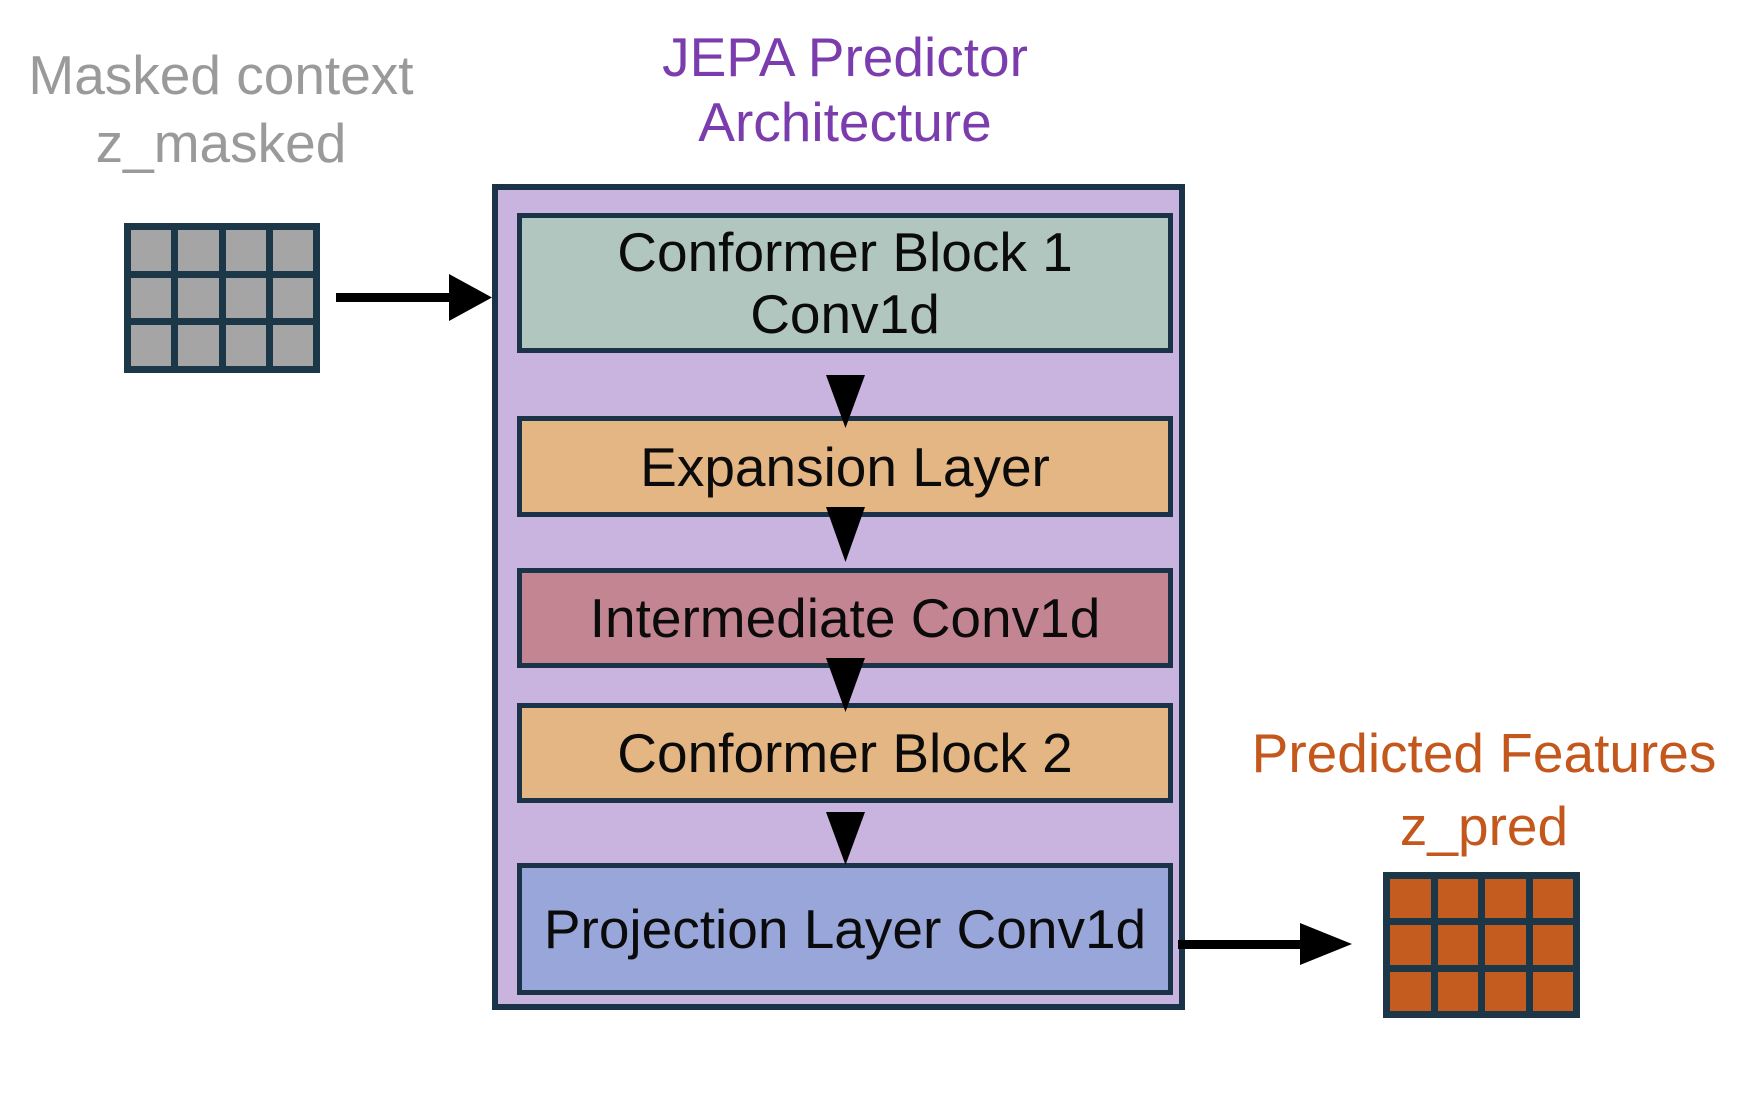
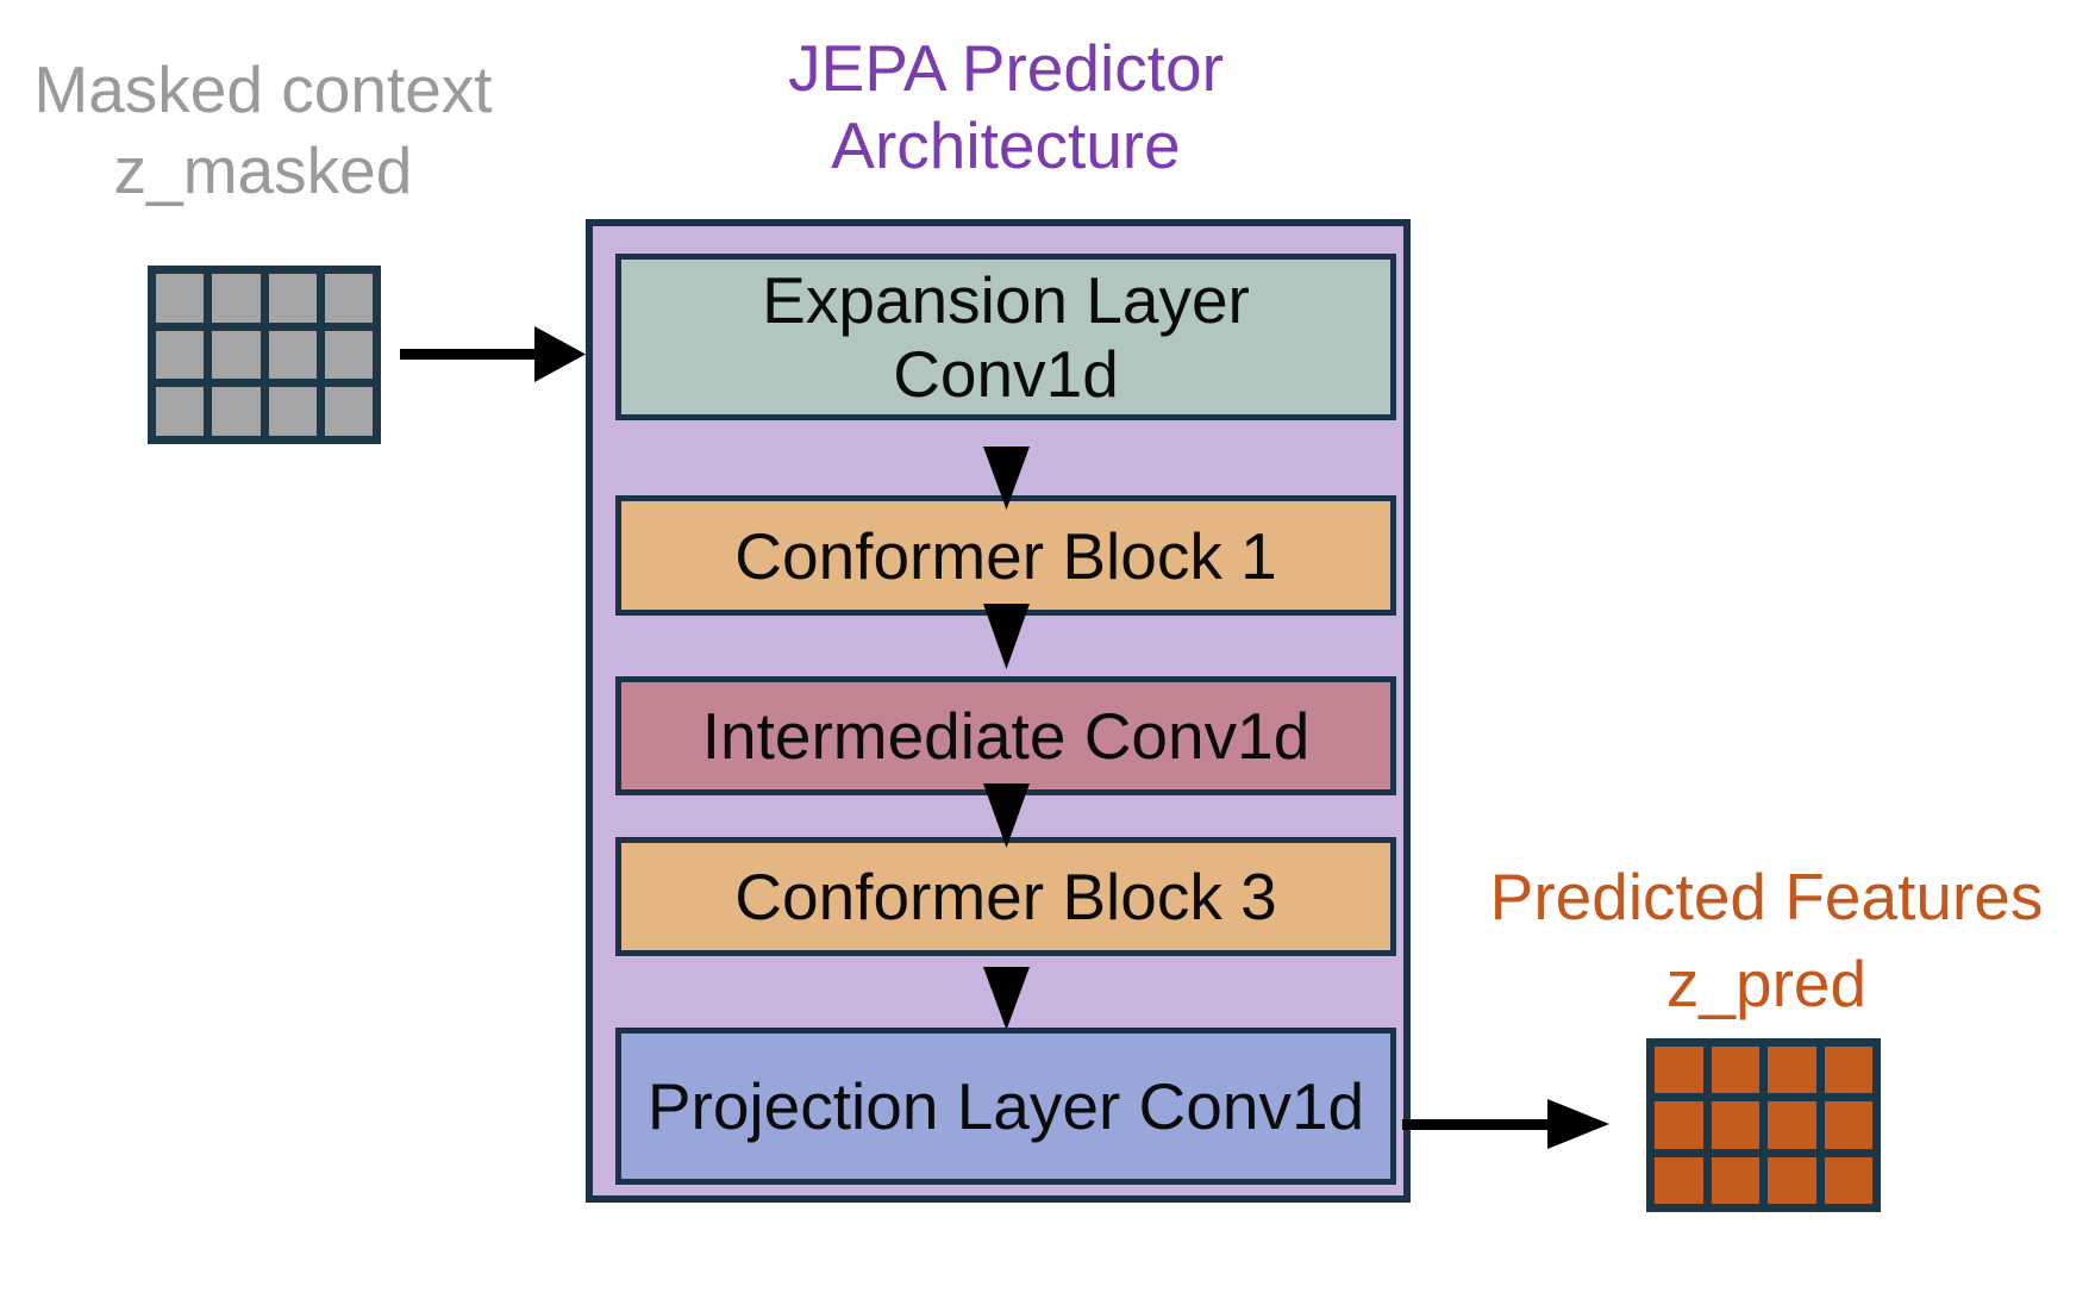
  Masked context
  z_masked
  JEPA Predictor
  Architecture
- Conformer Block 1
+ Expansion Layer
  Conv1d
- Expansion Layer
+ Conformer Block 1
  Intermediate Conv1d
- Conformer Block 2
+ Conformer Block 3
  Projection Layer Conv1d
  Predicted Features
  z_pred
